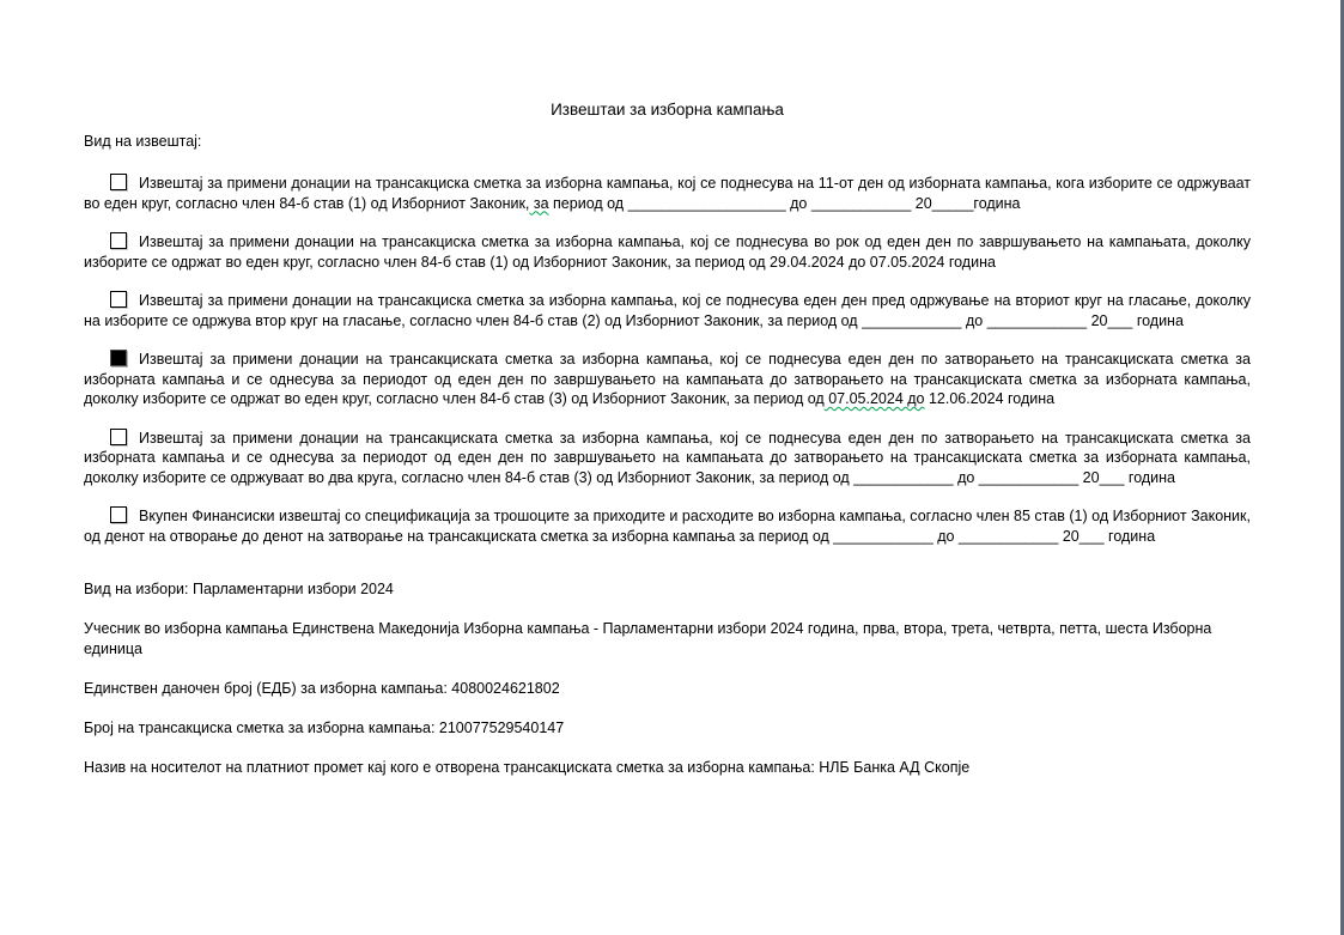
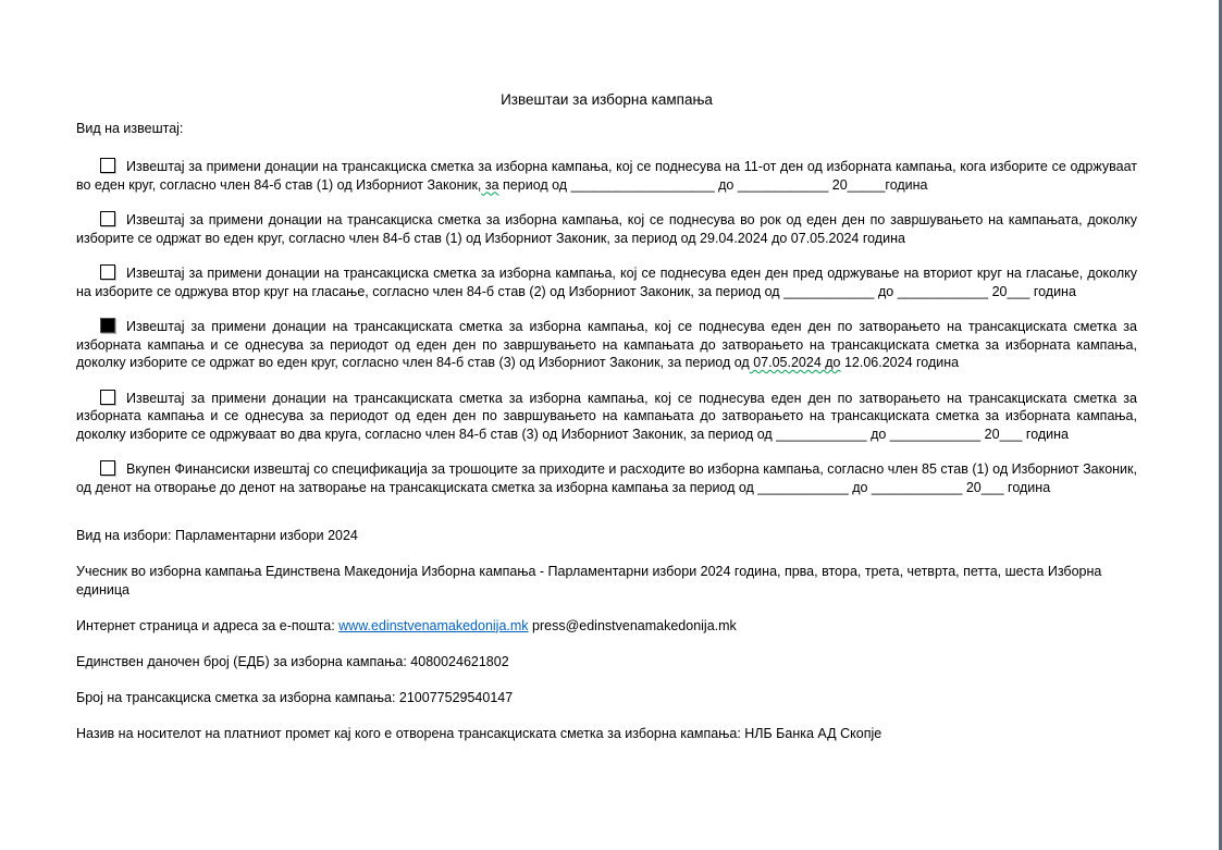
  Извештаи за изборна кампања
  Вид на извештај:
  Извештај за примени донации на трансакциска сметка за изборна кампања, кој се поднесува на 11-от ден од изборната кампања, кога изборите се одржуваат во еден круг, согласно член 84-б став (1) од Изборниот Законик, за период од ___________________ до ____________ 20_____година
  Извештај за примени донации на трансакциска сметка за изборна кампања, кој се поднесува во рок од еден ден по завршувањето на кампањата, доколку изборите се одржат во еден круг, согласно член 84-б став (1) од Изборниот Законик, за период од 29.04.2024 до 07.05.2024 година
  Извештај за примени донации на трансакциска сметка за изборна кампања, кој се поднесува еден ден пред одржување на вториот круг на гласање, доколку на изборите се одржува втор круг на гласање, согласно член 84-б став (2) од Изборниот Законик, за период од ____________ до ____________ 20___ година
  Извештај за примени донации на трансакциската сметка за изборна кампања, кој се поднесува еден ден по затворањето на трансакциската сметка за изборната кампања и се однесува за периодот од еден ден по завршувањето на кампањата до затворањето на трансакциската сметка за изборната кампања, доколку изборите се одржат во еден круг, согласно член 84-б став (3) од Изборниот Законик, за период од 07.05.2024 до 12.06.2024 година
  Извештај за примени донации на трансакциската сметка за изборна кампања, кој се поднесува еден ден по затворањето на трансакциската сметка за изборната кампања и се однесува за периодот од еден ден по завршувањето на кампањата до затворањето на трансакциската сметка за изборната кампања, доколку изборите се одржуваат во два круга, согласно член 84-б став (3) од Изборниот Законик, за период од ____________ до ____________ 20___ година
  Вкупен Финансиски извештај со спецификација за трошоците за приходите и расходите во изборна кампања, согласно член 85 став (1) од Изборниот Законик, од денот на отворање до денот на затворање на трансакциската сметка за изборна кампања за период од ____________ до ____________ 20___ година
  Вид на избори: Парламентарни избори 2024
  Учесник во изборна кампања Единствена Македонија Изборна кампања - Парламентарни избори 2024 година, прва, втора, трета, четврта, петта, шеста Изборна единица
+ Интернет страница и адреса за е-пошта: www.edinstvenamakedonija.mk press@edinstvenamakedonija.mk
  Единствен даночен број (ЕДБ) за изборна кампања: 4080024621802
  Број на трансакциска сметка за изборна кампања: 210077529540147
  Назив на носителот на платниот промет кај кого е отворена трансакциската сметка за изборна кампања: НЛБ Банка АД Скопје
